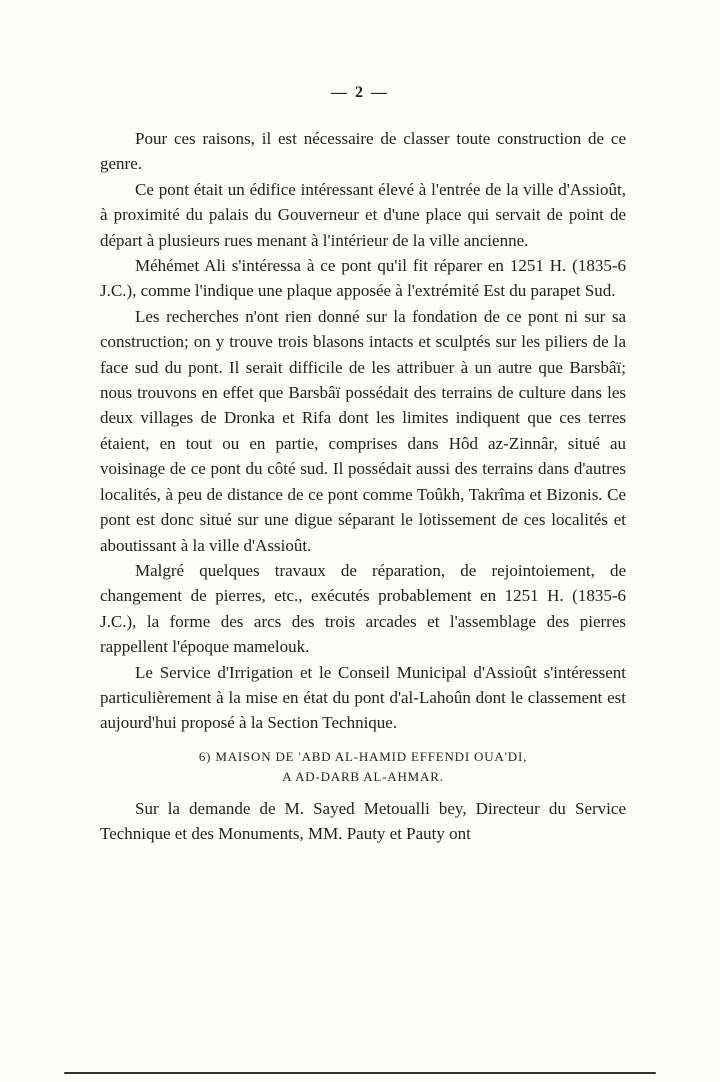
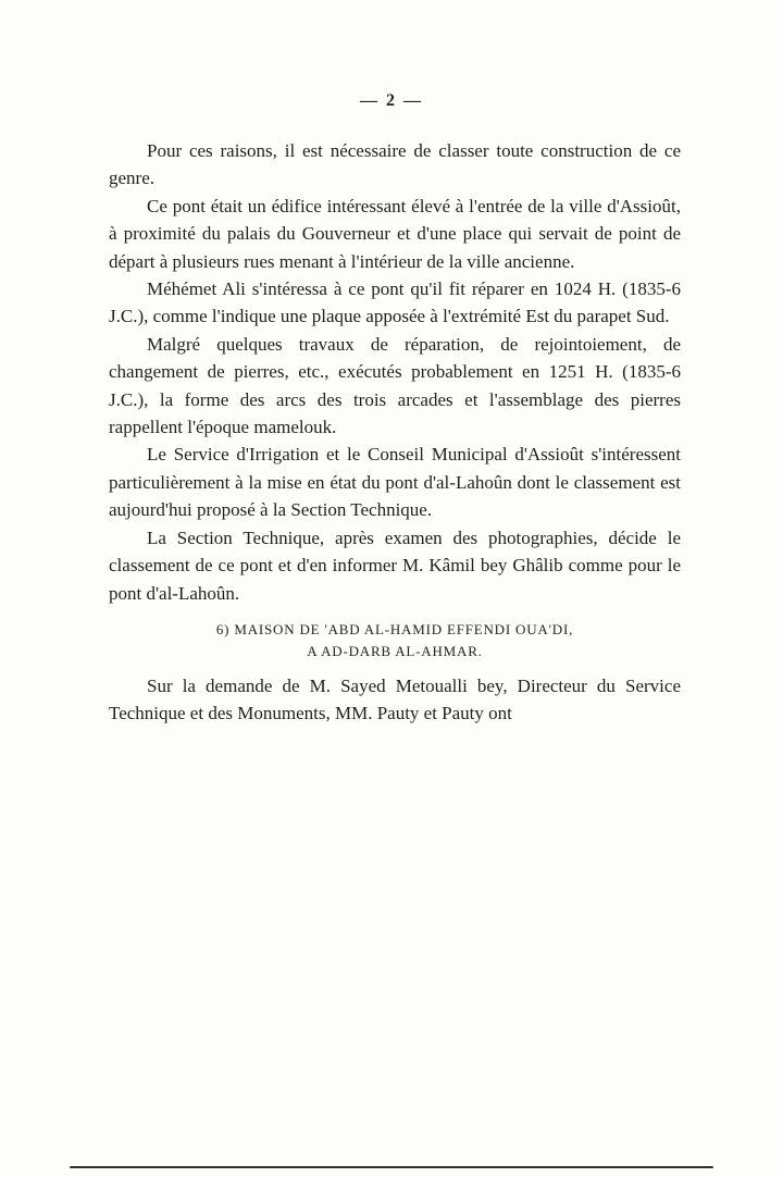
  — 2 —
  Pour ces raisons, il est nécessaire de classer toute construction de ce genre.
  Ce pont était un édifice intéressant élevé à l'entrée de la ville d'Assioût, à proximité du palais du Gouverneur et d'une place qui servait de point de départ à plusieurs rues menant à l'intérieur de la ville ancienne.
- Méhémet Ali s'intéressa à ce pont qu'il fit réparer en 1251 H. (1835-6 J.C.), comme l'indique une plaque apposée à l'extrémité Est du parapet Sud.
+ Méhémet Ali s'intéressa à ce pont qu'il fit réparer en 1024 H. (1835-6 J.C.), comme l'indique une plaque apposée à l'extrémité Est du parapet Sud.
- Les recherches n'ont rien donné sur la fondation de ce pont ni sur sa construction; on y trouve trois blasons intacts et sculptés sur les piliers de la face sud du pont. Il serait difficile de les attribuer à un autre que Barsbâï; nous trouvons en effet que Barsbâï possédait des terrains de culture dans les deux villages de Dronka et Rifa dont les limites indiquent que ces terres étaient, en tout ou en partie, comprises dans Hôd az-Zinnâr, situé au voisinage de ce pont du côté sud. Il possédait aussi des terrains dans d'autres localités, à peu de distance de ce pont comme Toûkh, Takrîma et Bizonis. Ce pont est donc situé sur une digue séparant le lotissement de ces localités et aboutissant à la ville d'Assioût.
  Malgré quelques travaux de réparation, de rejointoiement, de changement de pierres, etc., exécutés probablement en 1251 H. (1835-6 J.C.), la forme des arcs des trois arcades et l'assemblage des pierres rappellent l'époque mamelouk.
  Le Service d'Irrigation et le Conseil Municipal d'Assioût s'intéressent particulièrement à la mise en état du pont d'al-Lahoûn dont le classement est aujourd'hui proposé à la Section Technique.
+ La Section Technique, après examen des photographies, décide le classement de ce pont et d'en informer M. Kâmil bey Ghâlib comme pour le pont d'al-Lahoûn.
  6) MAISON DE 'ABD AL-HAMID EFFENDI OUA'DI,
  A AD-DARB AL-AHMAR.
  Sur la demande de M. Sayed Metoualli bey, Directeur du Service Technique et des Monuments, MM. Pauty et Pauty ont
